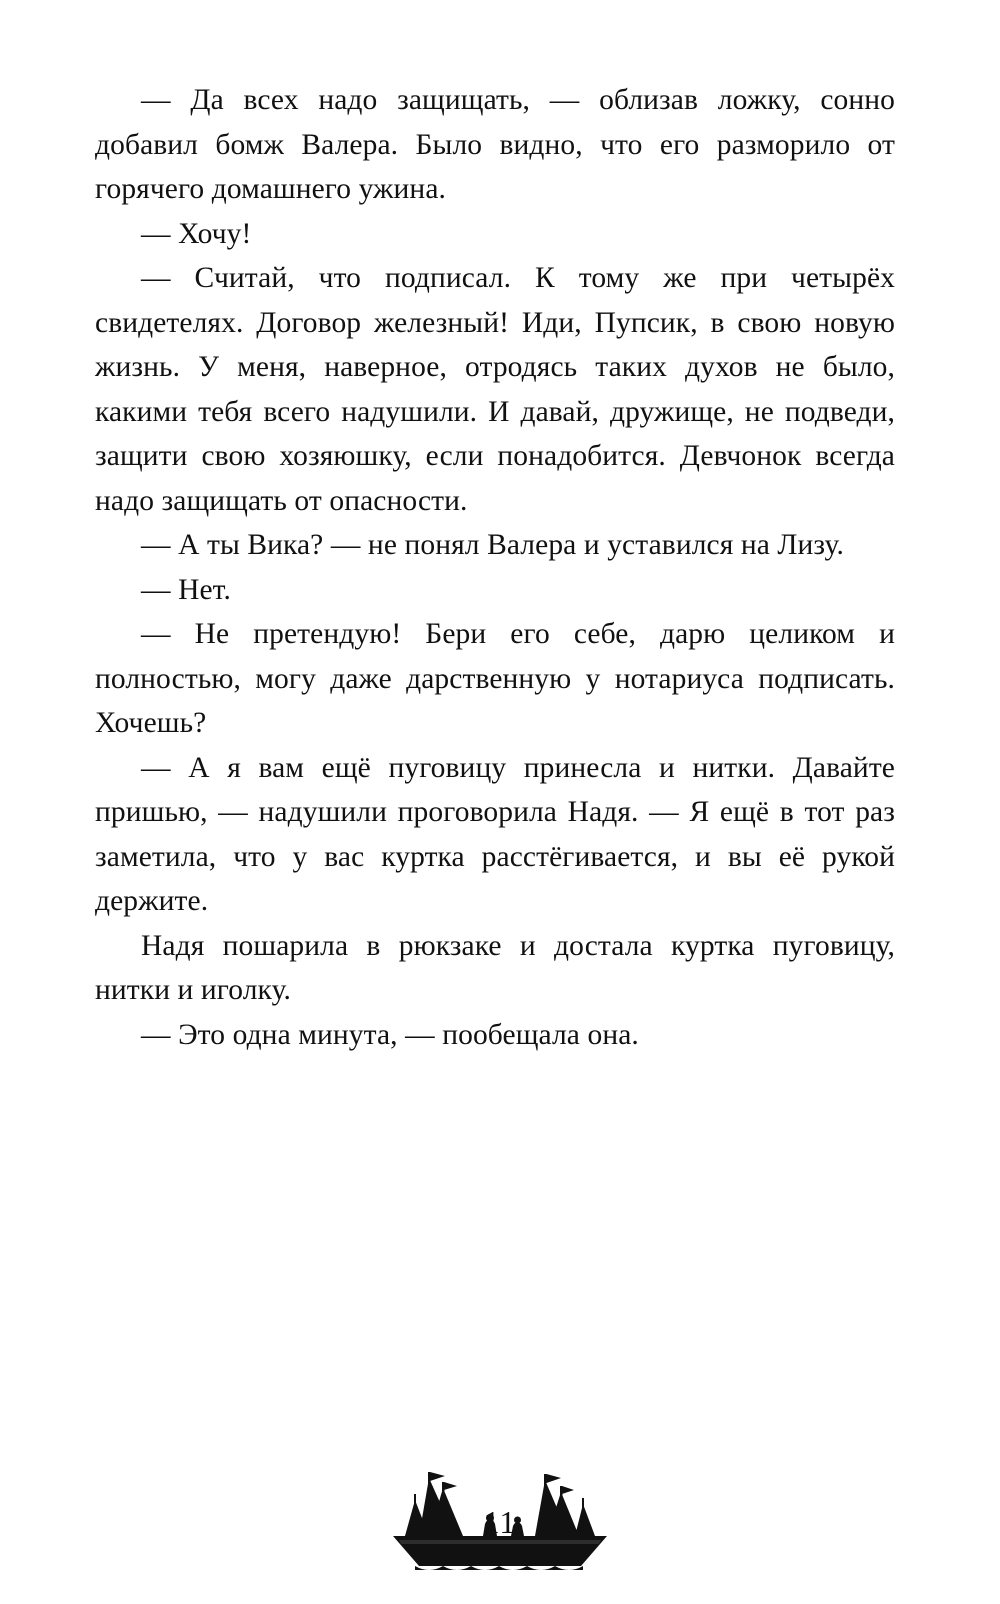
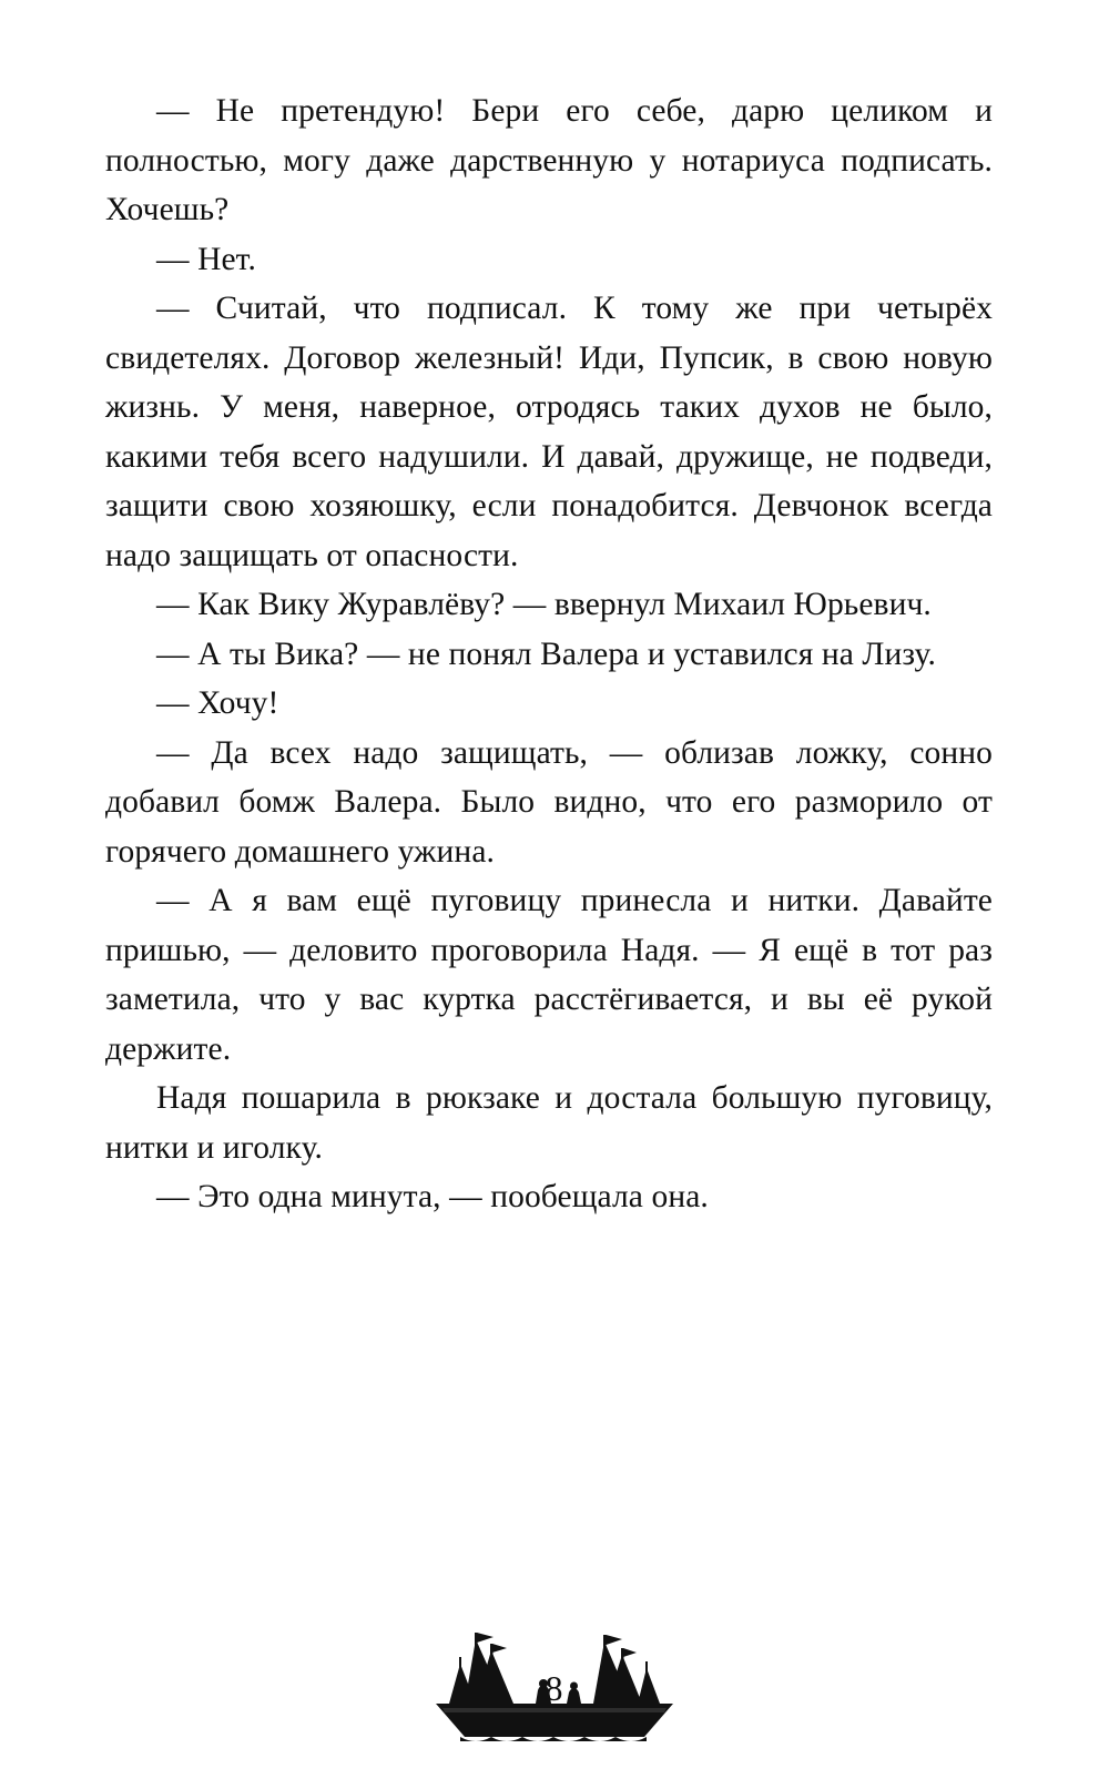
- — Да всех надо защищать, — облизав ложку, сонно добавил бомж Валера. Было видно, что его разморило от горячего домашнего ужина.
+ — Не претендую! Бери его себе, дарю целиком и полностью, могу даже дарственную у нотариуса подписать. Хочешь?
- — Хочу!
+ — Нет.
  — Считай, что подписал. К тому же при четырёх свидетелях. Договор железный! Иди, Пупсик, в свою новую жизнь. У меня, наверное, отродясь таких духов не было, какими тебя всего надушили. И давай, дружище, не подведи, защити свою хозяюшку, если понадобится. Девчонок всегда надо защищать от опасности.
+ — Как Вику Журавлёву? — ввернул Михаил Юрьевич.
  — А ты Вика? — не понял Валера и уставился на Лизу.
- — Нет.
+ — Хочу!
- — Не претендую! Бери его себе, дарю целиком и полностью, могу даже дарственную у нотариуса подписать. Хочешь?
+ — Да всех надо защищать, — облизав ложку, сонно добавил бомж Валера. Было видно, что его разморило от горячего домашнего ужина.
- — А я вам ещё пуговицу принесла и нитки. Давайте пришью, — надушили проговорила Надя. — Я ещё в тот раз заметила, что у вас куртка расстёгивается, и вы её рукой держите.
+ — А я вам ещё пуговицу принесла и нитки. Давайте пришью, — деловито проговорила Надя. — Я ещё в тот раз заметила, что у вас куртка расстёгивается, и вы её рукой держите.
- Надя пошарила в рюкзаке и достала куртка пуговицу, нитки и иголку.
+ Надя пошарила в рюкзаке и достала большую пуговицу, нитки и иголку.
  — Это одна минута, — пообещала она.
- 11
+ 8
